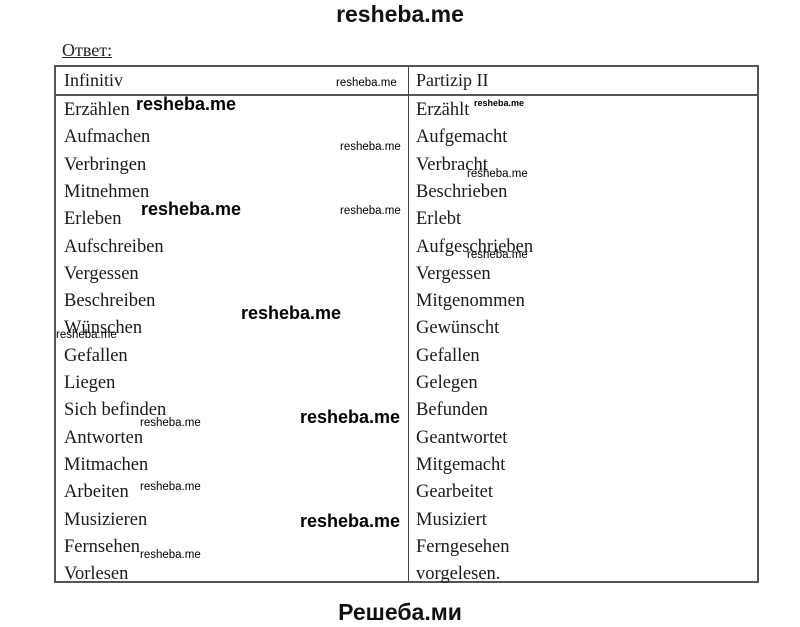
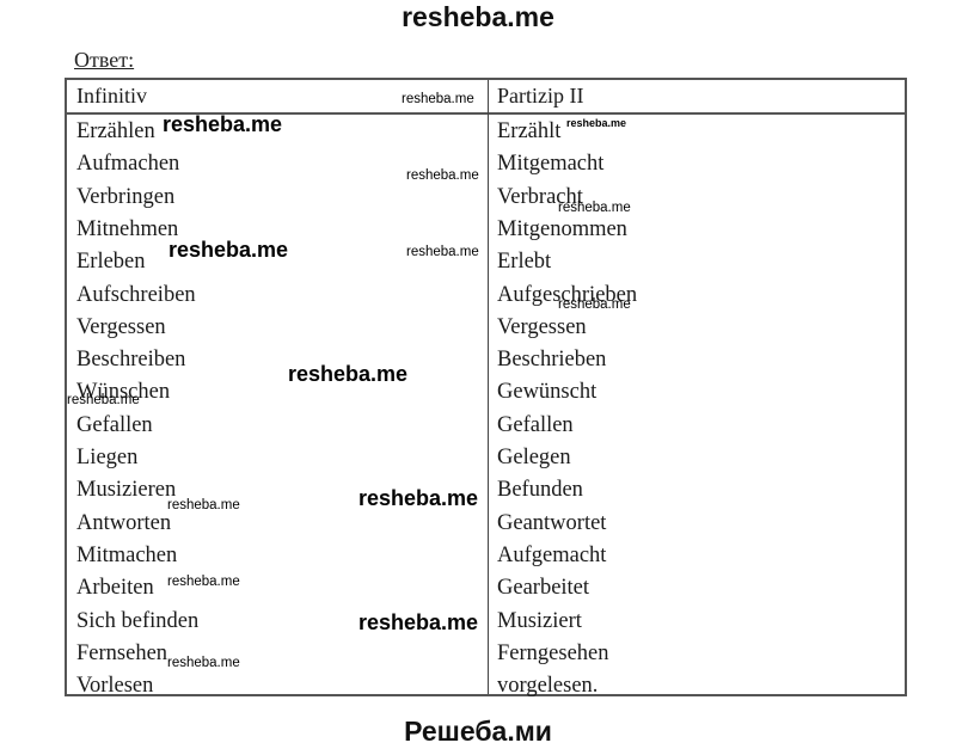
  resheba.me
  Ответ:
  Infinitiv
  Partizip II
  Erzählen
  Erzählt
  Aufmachen
- Aufgemacht
+ Mitgemacht
  Verbringen
  Verbracht
  Mitnehmen
- Beschrieben
+ Mitgenommen
  Erleben
  Erlebt
  Aufschreiben
  Aufgeschrieben
  Vergessen
  Vergessen
  Beschreiben
- Mitgenommen
+ Beschrieben
  Wünschen
  Gewünscht
  Gefallen
  Gefallen
  Liegen
  Gelegen
- Sich befinden
+ Musizieren
  Befunden
  Antworten
  Geantwortet
  Mitmachen
- Mitgemacht
+ Aufgemacht
  Arbeiten
  Gearbeitet
- Musizieren
+ Sich befinden
  Musiziert
  Fernsehen
  Ferngesehen
  Vorlesen
  vorgelesen.
  resheba.me
  resheba.me
  resheba.me
  resheba.me
  resheba.me
  resheba.me
  resheba.me
  resheba.me
  resheba.me
  resheba.me
  resheba.me
  resheba.me
  resheba.me
  resheba.me
  resheba.me
  Решеба.ми
